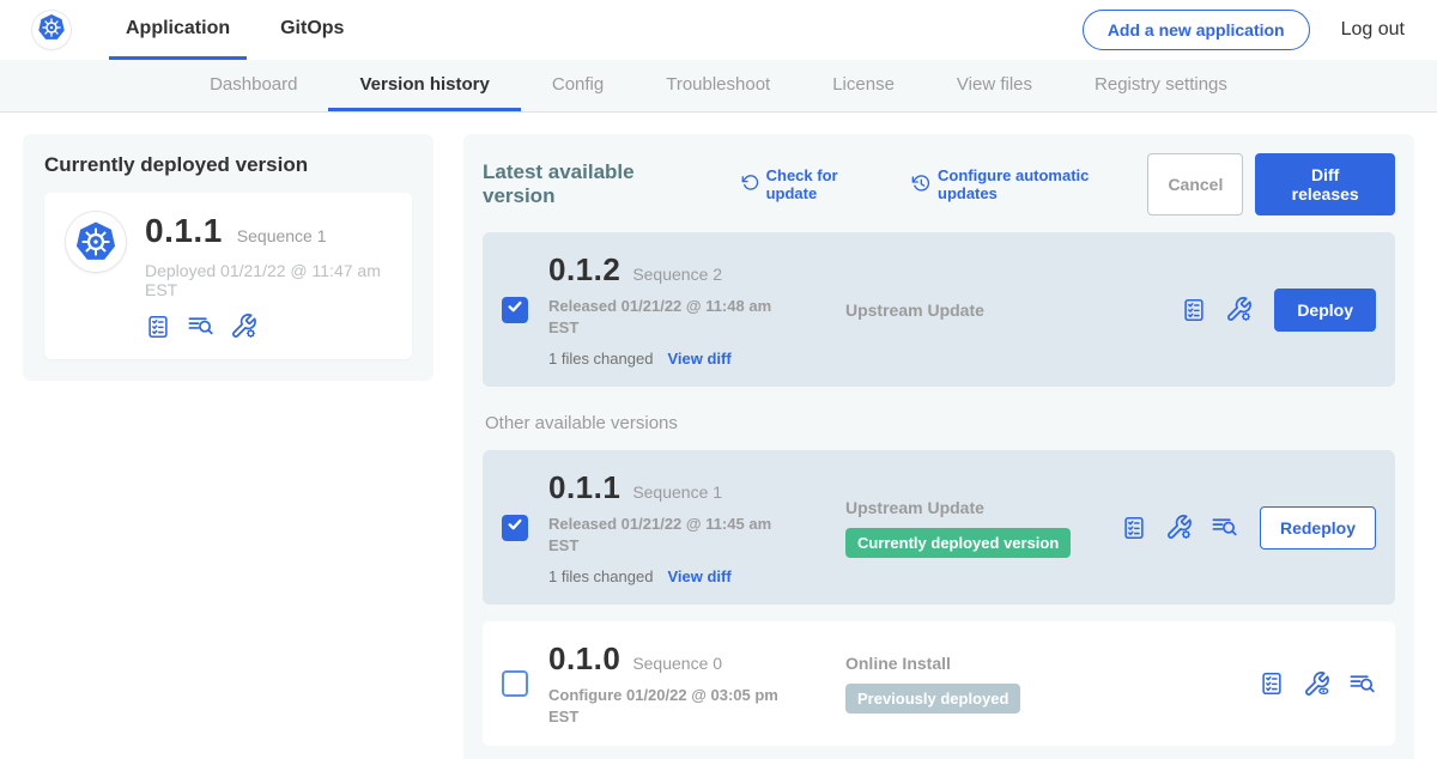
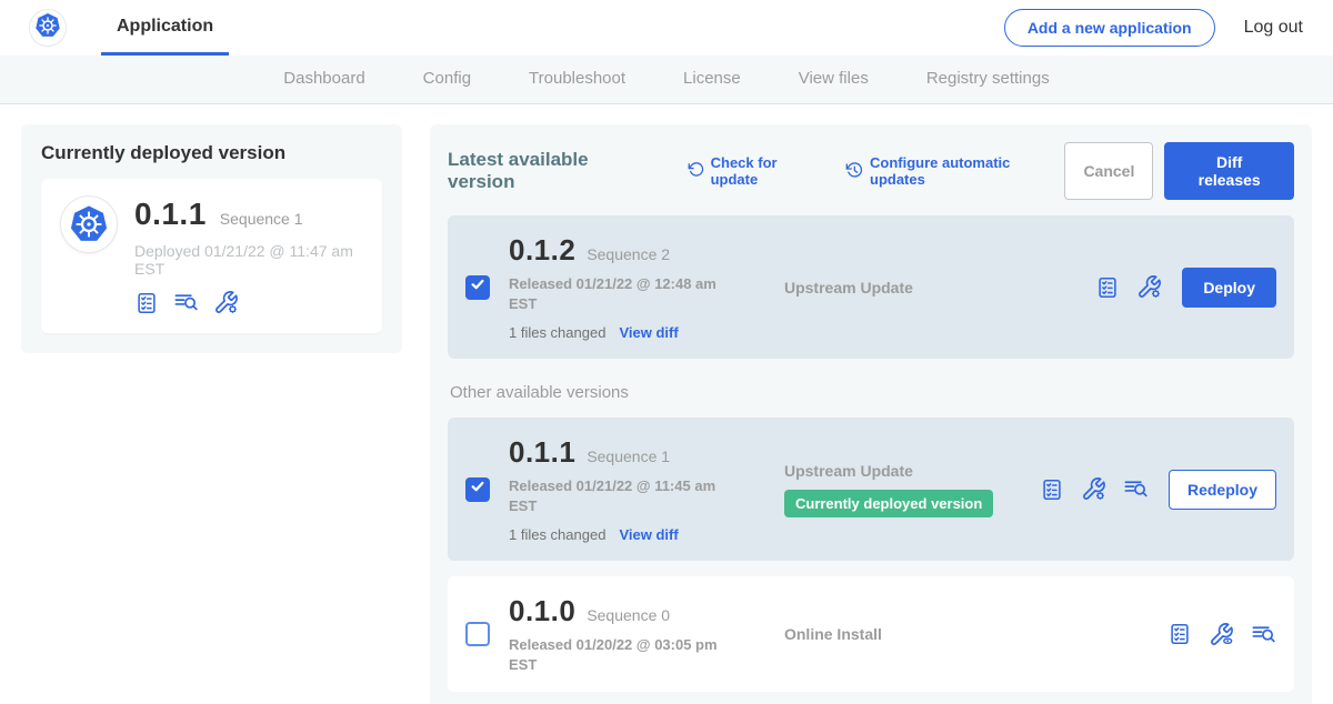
  Application
- GitOps
  Add a new application
  Log out
  Dashboard
- Version history
  Config
  Troubleshoot
  License
  View files
  Registry settings
  Currently deployed version
  0.1.1
  Sequence 1
  Deployed 01/21/22 @ 11:47 am EST
  Latest available version
  Check for update
  Configure automatic updates
  Cancel
  Diff releases
  0.1.2
  Sequence 2
- Released 01/21/22 @ 11:48 am EST
+ Released 01/21/22 @ 12:48 am EST
  1 files changed
  View diff
  Upstream Update
  Deploy
  Other available versions
  0.1.1
  Sequence 1
  Released 01/21/22 @ 11:45 am EST
  1 files changed
  View diff
  Upstream Update
  Currently deployed version
  Redeploy
  0.1.0
  Sequence 0
- Configure 01/20/22 @ 03:05 pm EST
+ Released 01/20/22 @ 03:05 pm EST
  Online Install
- Previously deployed
